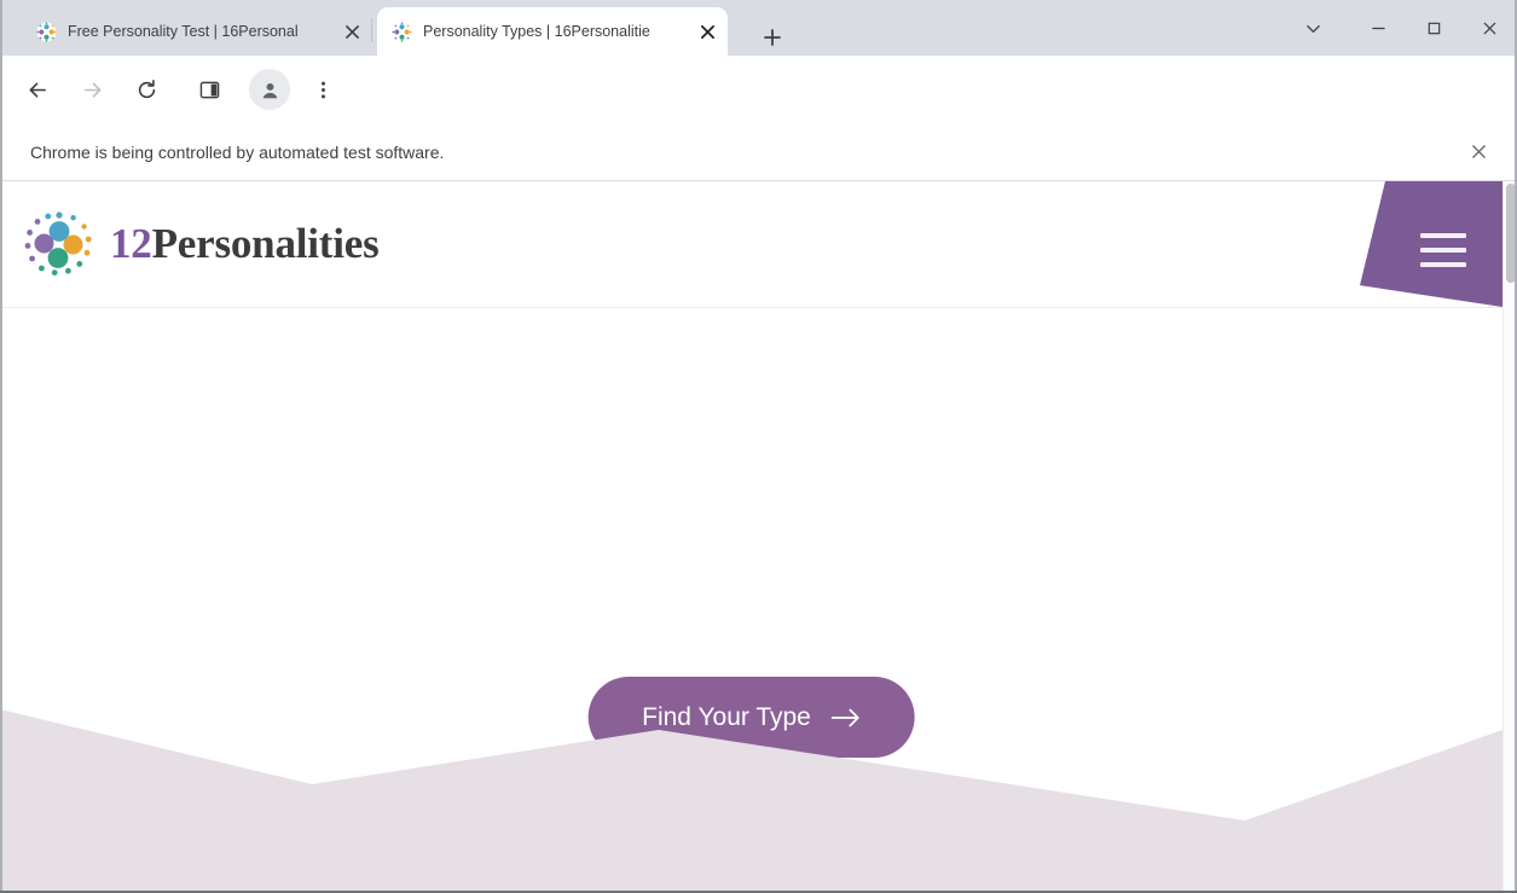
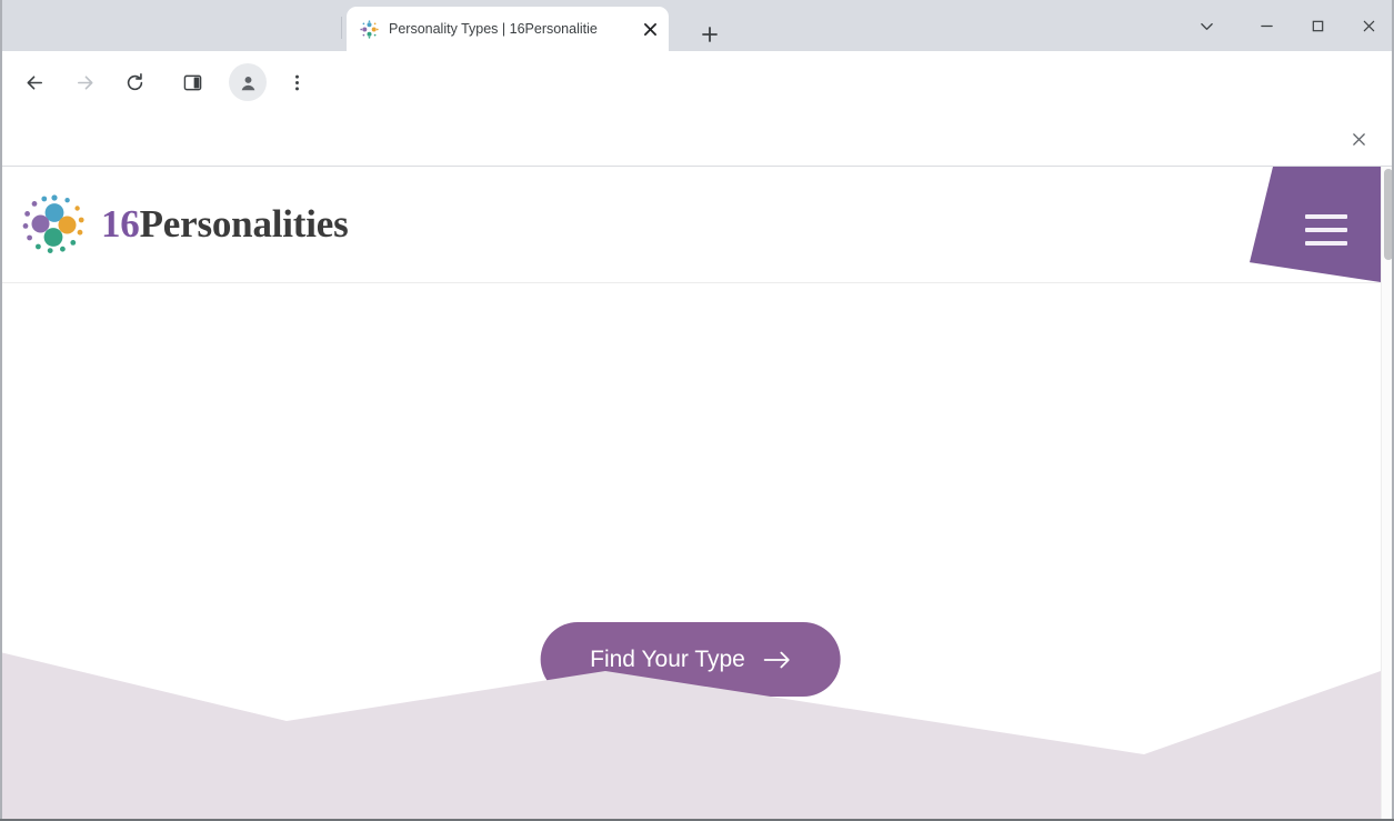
- Free Personality Test | 16Personal
  Personality Types | 16Personalitie
- Chrome is being controlled by automated test software.
- 12Personalities
+ 16Personalities
  Find Your Type
